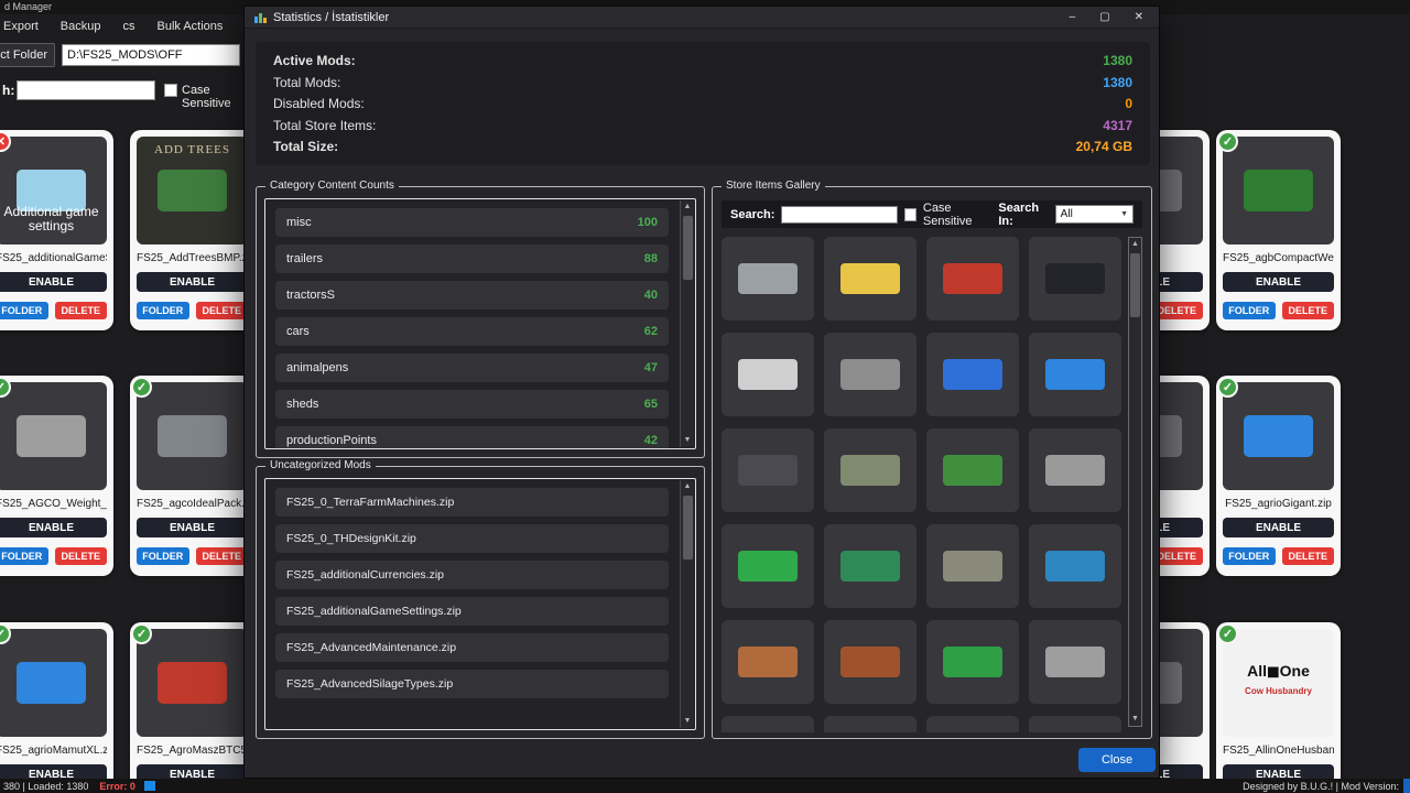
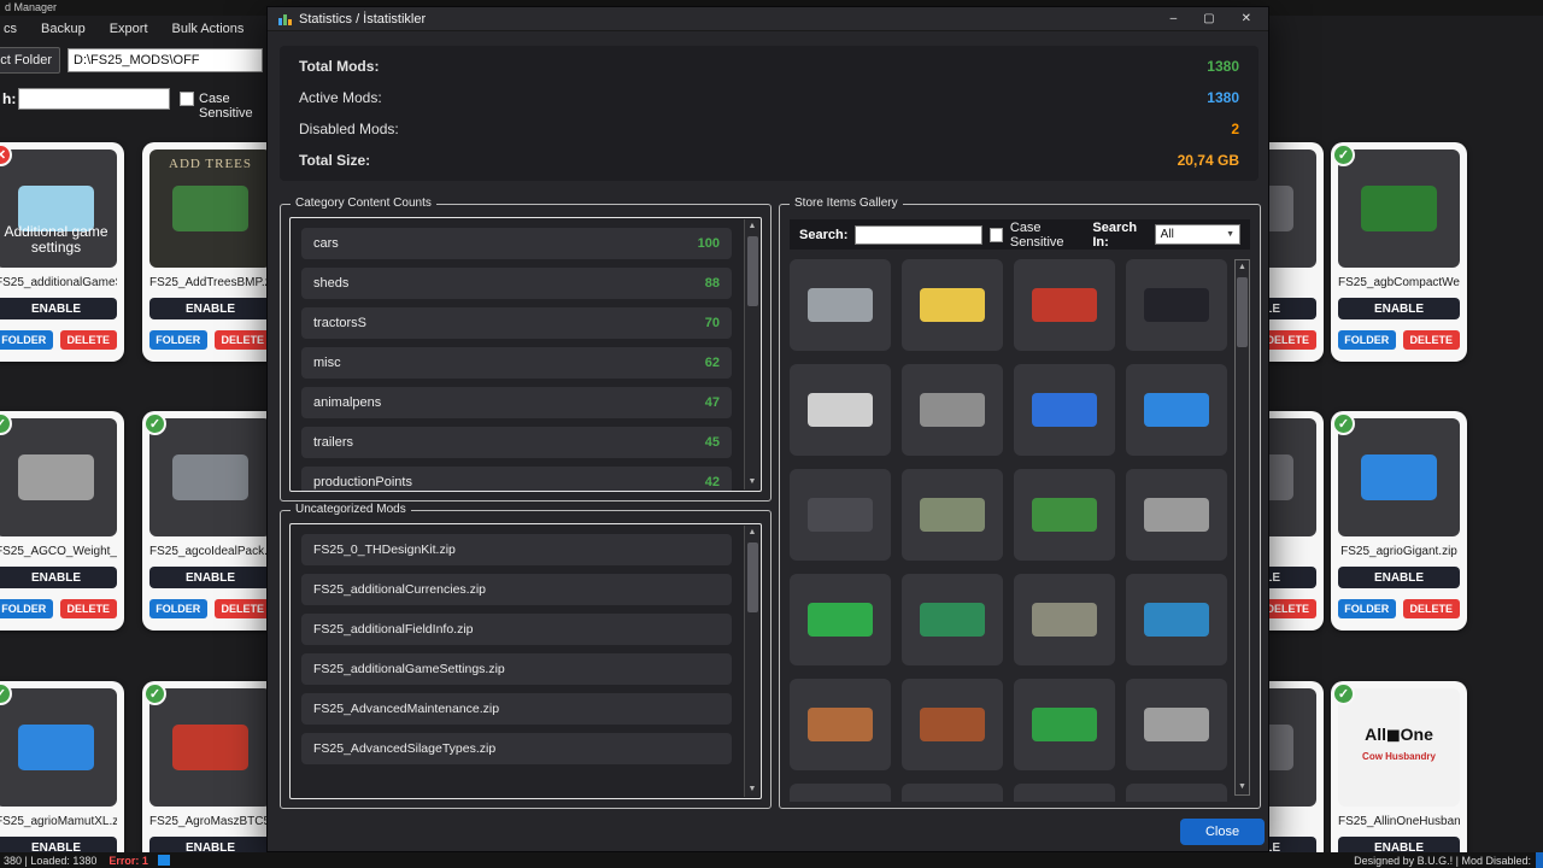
  d Manager
- Export
+ cs
  Backup
- cs
+ Export
  Bulk Actions
  ct Folder
  D:\FS25_MODS\OFF
  h:
  Case Sensitive
  ✕
  Additional game settings
  ENABLE
  FOLDER
  DELETE
  ✓
  ENABLE
  FOLDER
  DELETE
  ✓
  S25_agrioMamutXL.z
  ENABLE
  ADD TREES
  FS25_AddTreesBMP.
  ENABLE
  FOLDER
  DELETE
  ✓
  FS25_agcoIdealPack
  ENABLE
  FOLDER
  DELETE
  ✓
  FS25_AgroMaszBTC
  ENABLE
  DELETE
  DELETE
  ✓
  FS25_agbCompactWe
  ENABLE
  FOLDER
  DELETE
  ✓
  FS25_agrioGigant.zip
  ENABLE
  FOLDER
  DELETE
  ✓
  All◼One
  Cow Husbandry
  FS25_AllinOneHusban
  ENABLE
  Statistics / İstatistikler
  –
  ▢
  ✕
- Active Mods:
+ Total Mods:
  1380
- Total Mods:
+ Active Mods:
  1380
  Disabled Mods:
- 0
+ 2
- Total Store Items:
- 4317
  Total Size:
  20,74 GB
  Category Content Counts
- misc
+ cars
  100
- trailers
+ sheds
  88
  tractorsS
- 40
+ 70
- cars
+ misc
  62
  animalpens
  47
- sheds
+ trailers
- 65
+ 45
  productionPoints
  42
  Uncategorized Mods
- FS25_0_TerraFarmMachines.zip
  FS25_0_THDesignKit.zip
  FS25_additionalCurrencies.zip
+ FS25_additionalFieldInfo.zip
  FS25_additionalGameSettings.zip
  FS25_AdvancedMaintenance.zip
  FS25_AdvancedSilageTypes.zip
  Store Items Gallery
  Search:
  Case Sensitive
  Search In:
  All
  Close
  380 | Loaded: 1380
- Error: 0
+ Error: 1
- Designed by B.U.G.! | Mod Version:
+ Designed by B.U.G.! | Mod Disabled:
